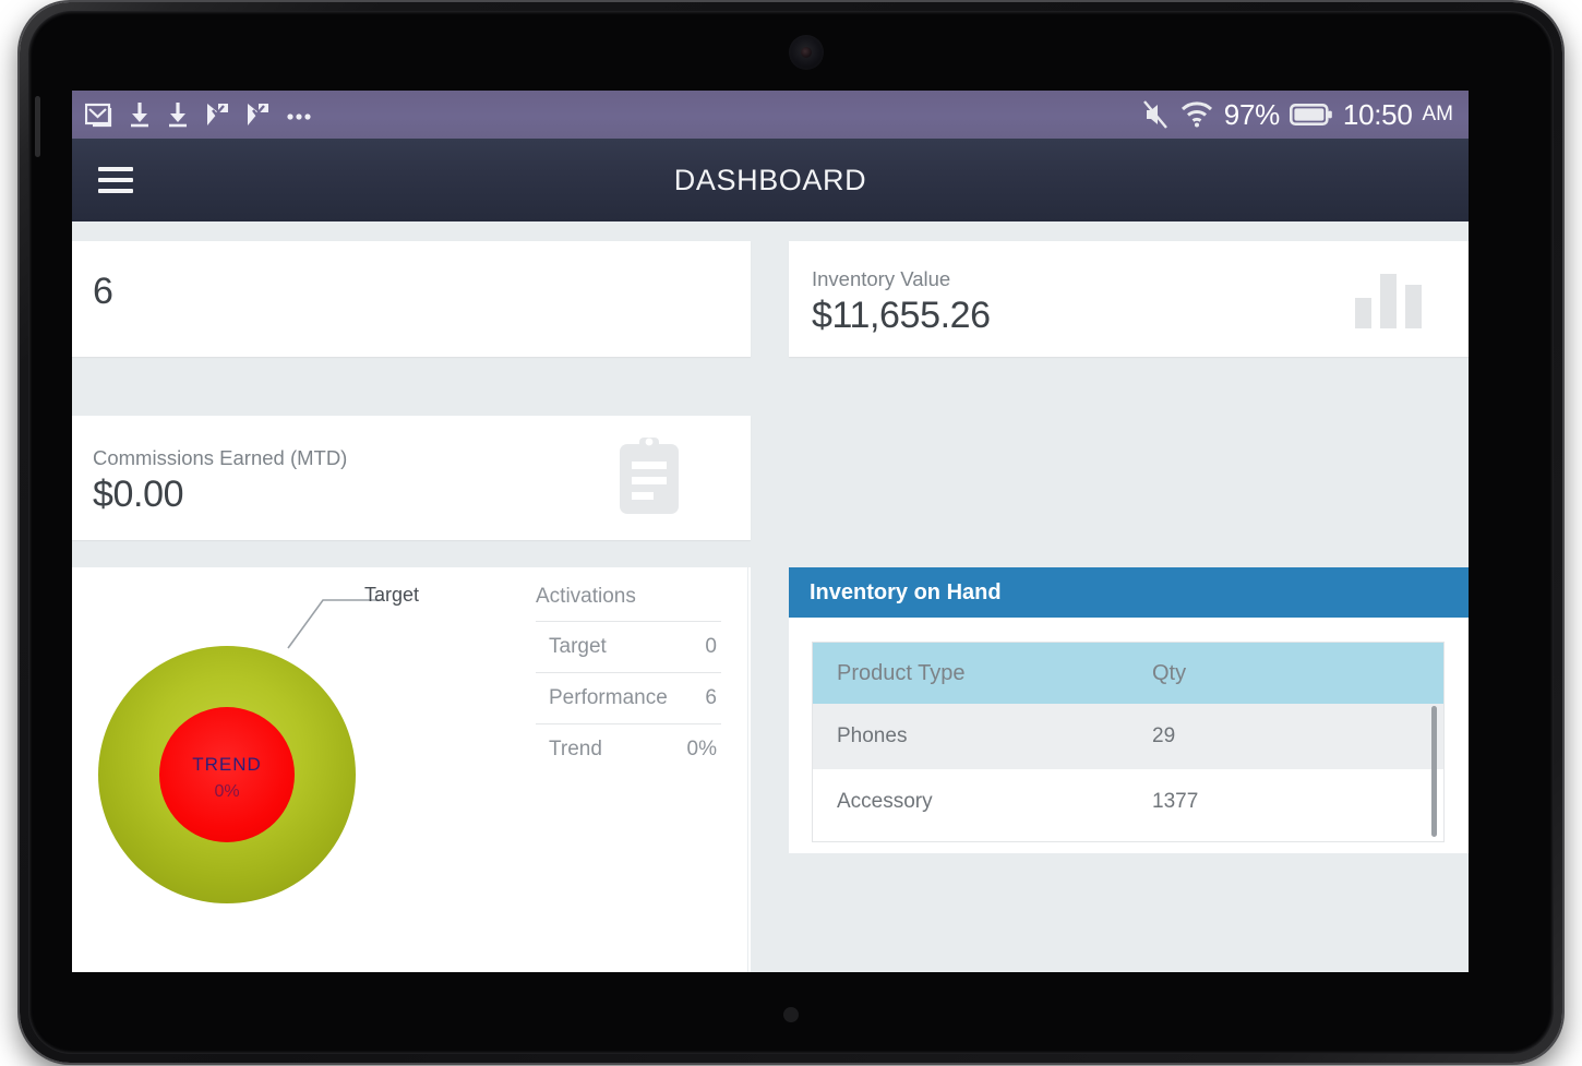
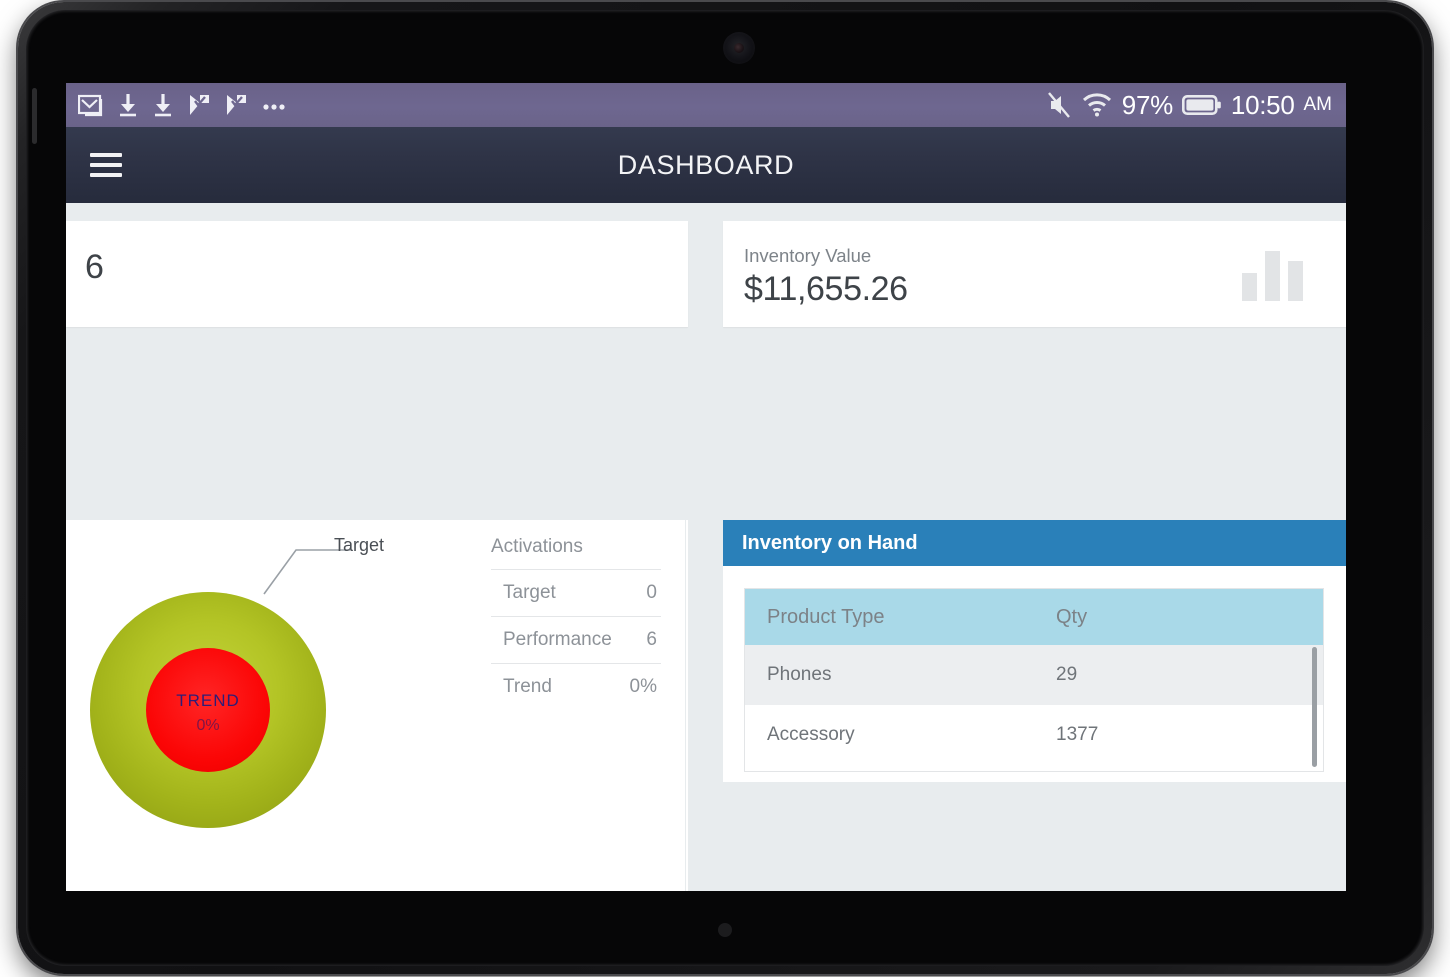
  97%
  10:50
  AM
  DASHBOARD
  6
  Inventory Value
  $11,655.26
- Commissions Earned (MTD)
- $0.00
  Target
  TREND
  0%
  Activations
  Target
  0
  Performance
  6
  Trend
  0%
  Inventory on Hand
  Product Type	Qty
  Phones	29
  Accessory	1377
